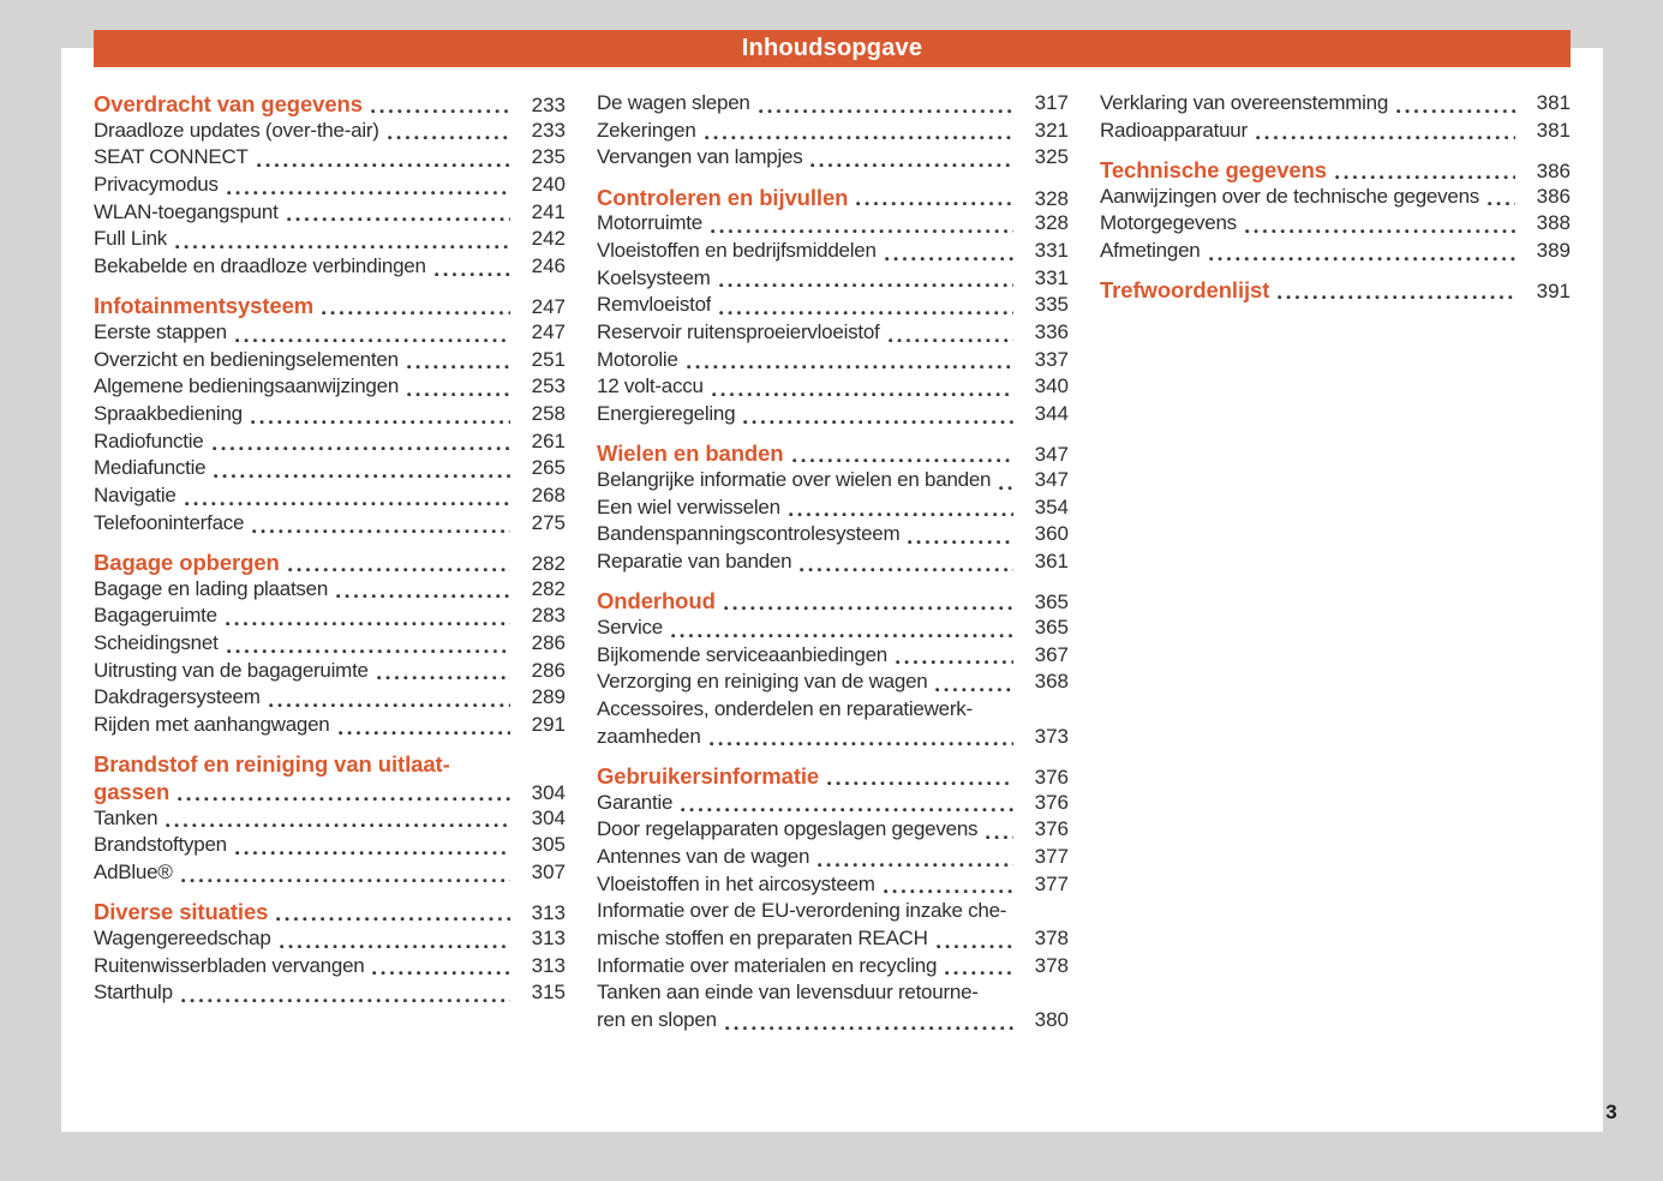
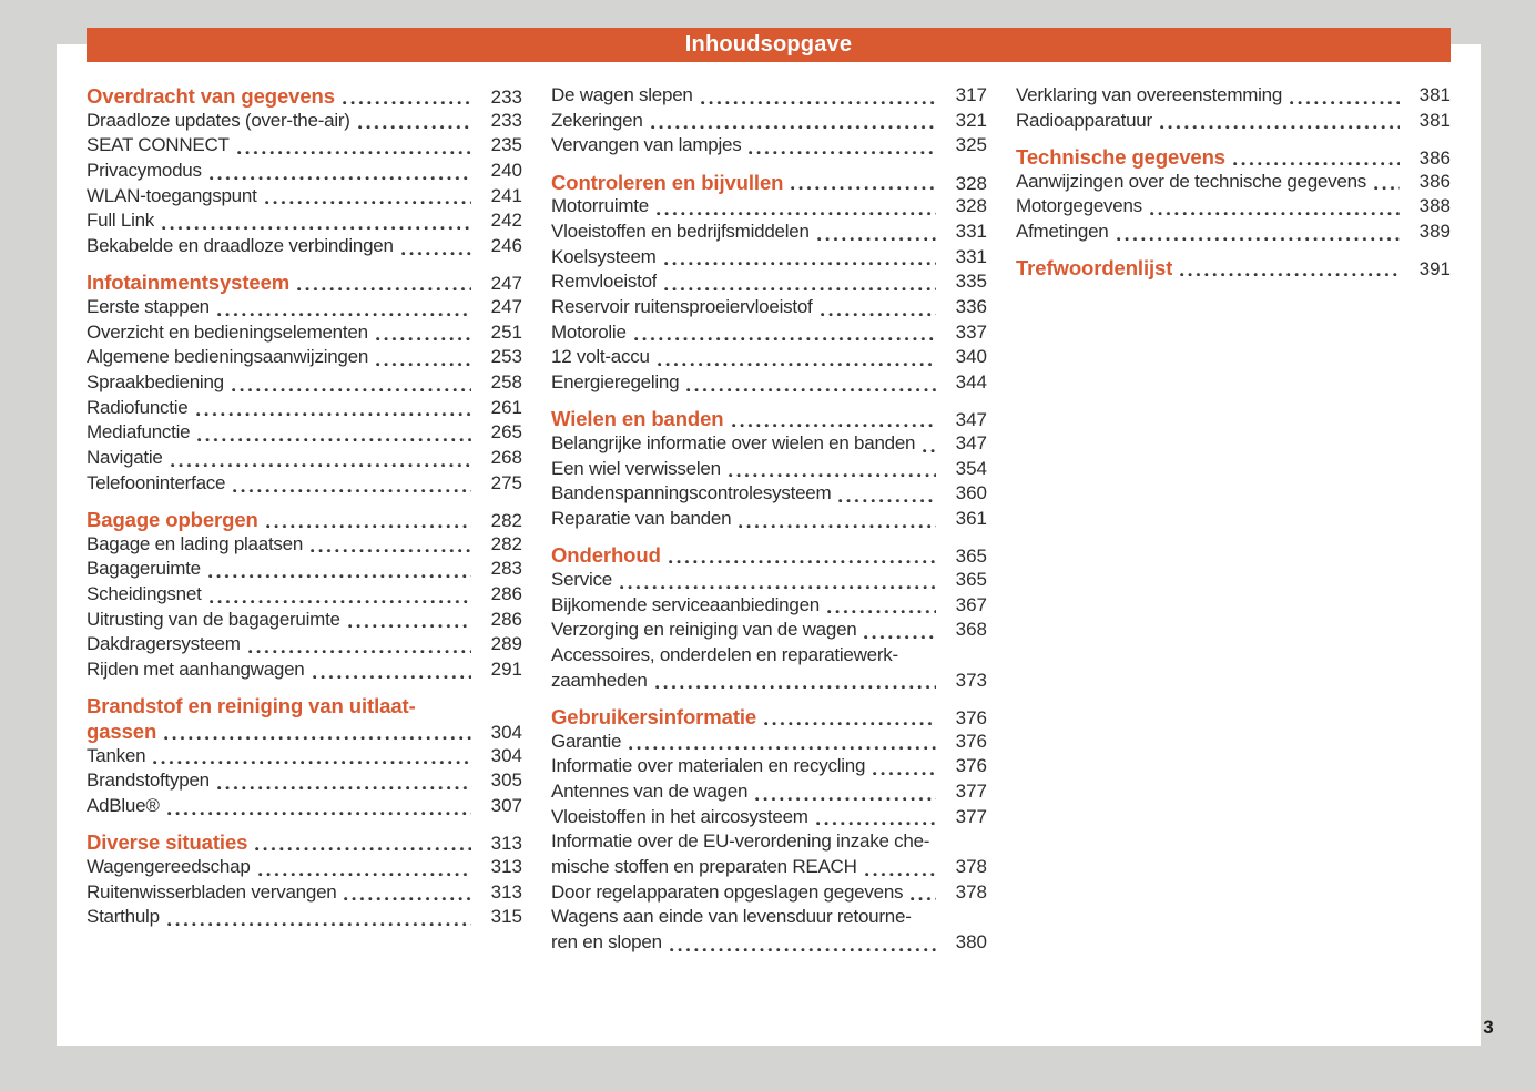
  Inhoudsopgave
  Overdracht van gegevens
  233
  Draadloze updates (over-the-air)
  233
  SEAT CONNECT
  235
  Privacymodus
  240
  WLAN-toegangspunt
  241
  Full Link
  242
  Bekabelde en draadloze verbindingen
  246
  Infotainmentsysteem
  247
  Eerste stappen
  247
  Overzicht en bedieningselementen
  251
  Algemene bedieningsaanwijzingen
  253
  Spraakbediening
  258
  Radiofunctie
  261
  Mediafunctie
  265
  Navigatie
  268
  Telefooninterface
  275
  Bagage opbergen
  282
  Bagage en lading plaatsen
  282
  Bagageruimte
  283
  Scheidingsnet
  286
  Uitrusting van de bagageruimte
  286
  Dakdragersysteem
  289
  Rijden met aanhangwagen
  291
  Brandstof en reiniging van uitlaat-
  gassen
  304
  Tanken
  304
  Brandstoftypen
  305
  AdBlue®
  307
  Diverse situaties
  313
  Wagengereedschap
  313
  Ruitenwisserbladen vervangen
  313
  Starthulp
  315
  De wagen slepen
  317
  Zekeringen
  321
  Vervangen van lampjes
  325
  Controleren en bijvullen
  328
  Motorruimte
  328
  Vloeistoffen en bedrijfsmiddelen
  331
  Koelsysteem
  331
  Remvloeistof
  335
  Reservoir ruitensproeiervloeistof
  336
  Motorolie
  337
  12 volt-accu
  340
  Energieregeling
  344
  Wielen en banden
  347
  Belangrijke informatie over wielen en banden
  347
  Een wiel verwisselen
  354
  Bandenspanningscontrolesysteem
  360
  Reparatie van banden
  361
  Onderhoud
  365
  Service
  365
  Bijkomende serviceaanbiedingen
  367
  Verzorging en reiniging van de wagen
  368
  Accessoires, onderdelen en reparatiewerk-
  zaamheden
  373
  Gebruikersinformatie
  376
  Garantie
  376
- Door regelapparaten opgeslagen gegevens
+ Informatie over materialen en recycling
  376
  Antennes van de wagen
  377
  Vloeistoffen in het aircosysteem
  377
  Informatie over de EU-verordening inzake che-
  mische stoffen en preparaten REACH
  378
- Informatie over materialen en recycling
+ Door regelapparaten opgeslagen gegevens
  378
- Tanken aan einde van levensduur retourne-
+ Wagens aan einde van levensduur retourne-
  ren en slopen
  380
  Verklaring van overeenstemming
  381
  Radioapparatuur
  381
  Technische gegevens
  386
  Aanwijzingen over de technische gegevens
  386
  Motorgegevens
  388
  Afmetingen
  389
  Trefwoordenlijst
  391
  3
